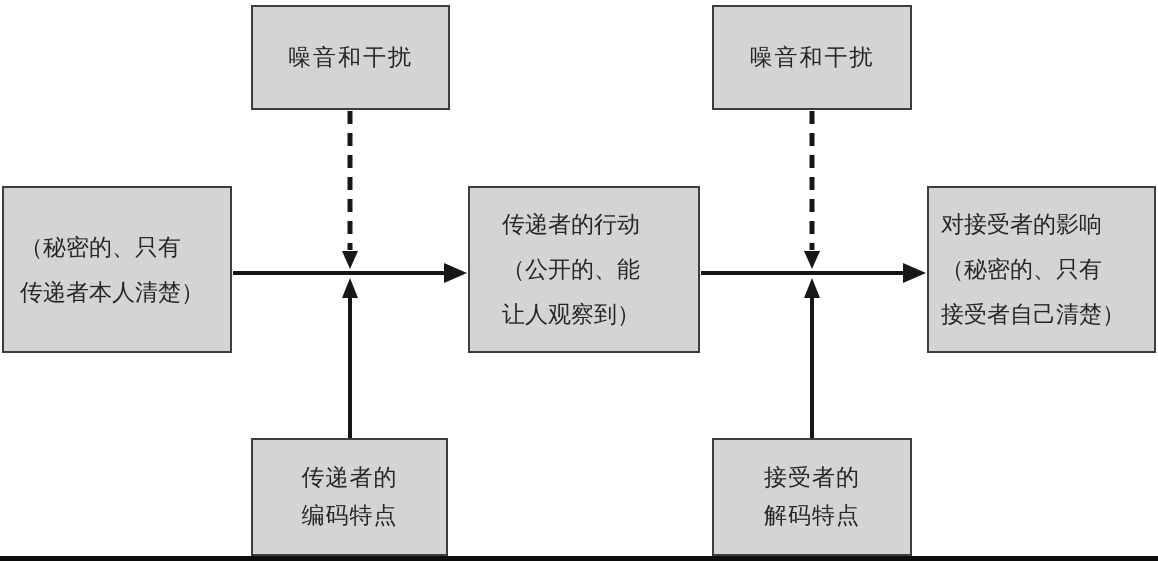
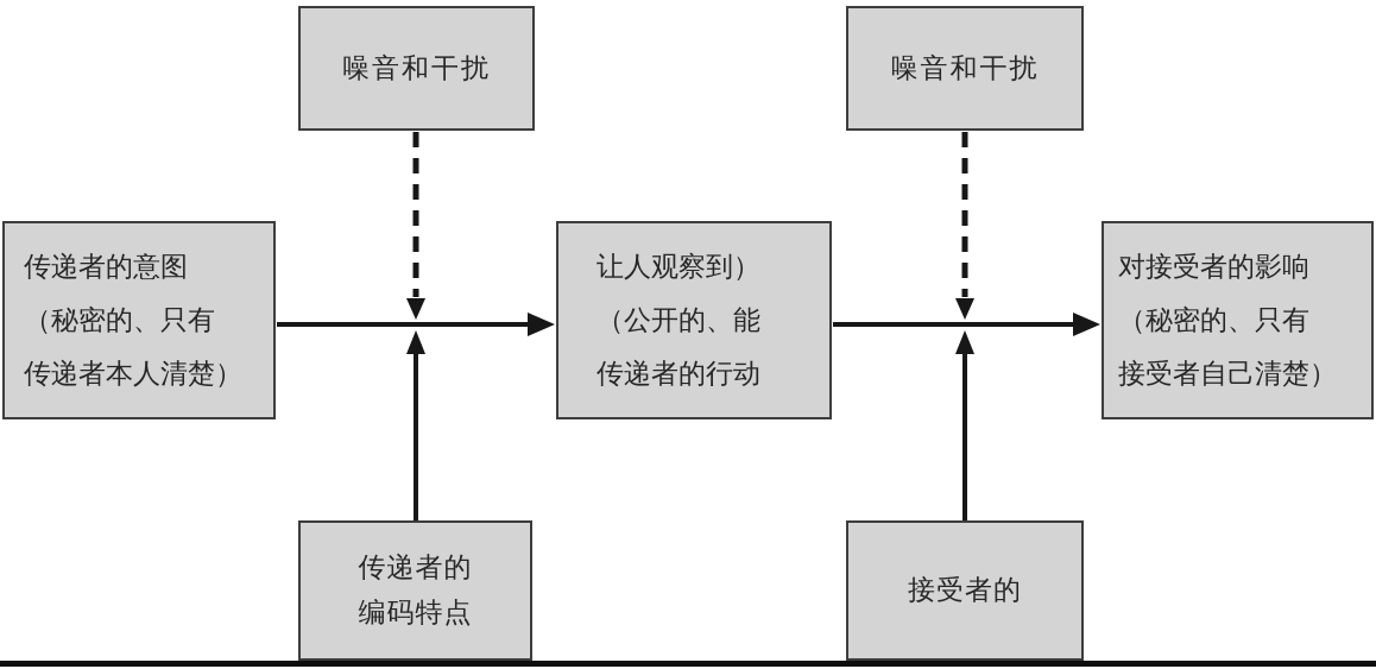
  噪音和干扰
  噪音和干扰
+ 传递者的意图
  （秘密的、只有
  传递者本人清楚）
- 传递者的行动
+ 让人观察到）
  （公开的、能
- 让人观察到）
+ 传递者的行动
  对接受者的影响
  （秘密的、只有
  接受者自己清楚）
  传递者的
  编码特点
  接受者的
- 解码特点
